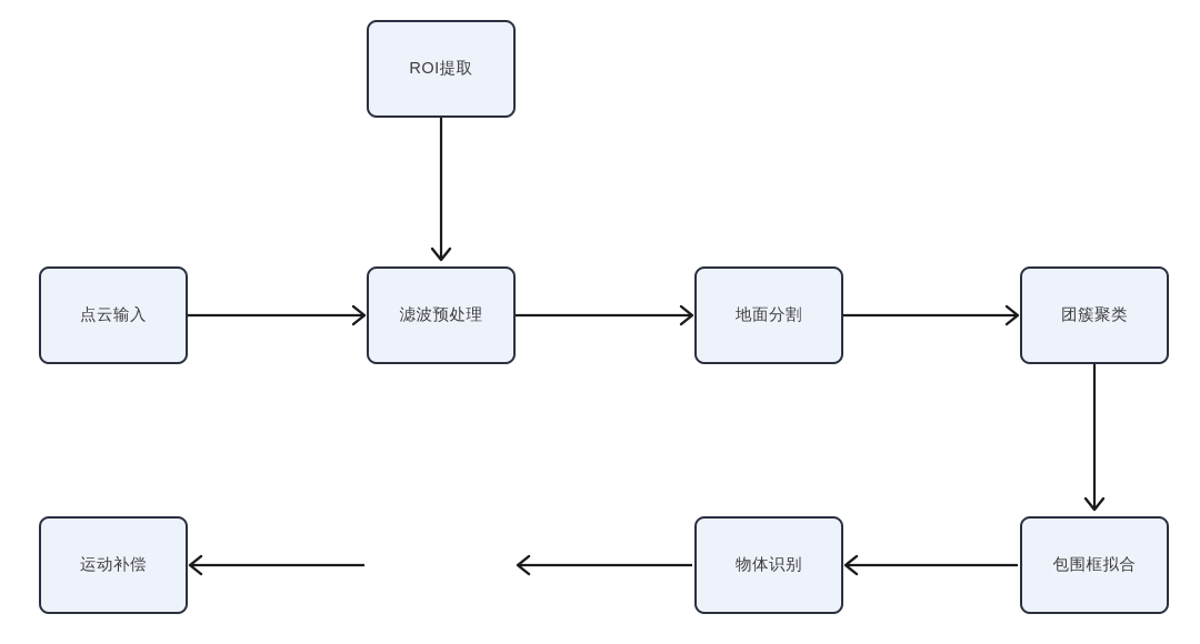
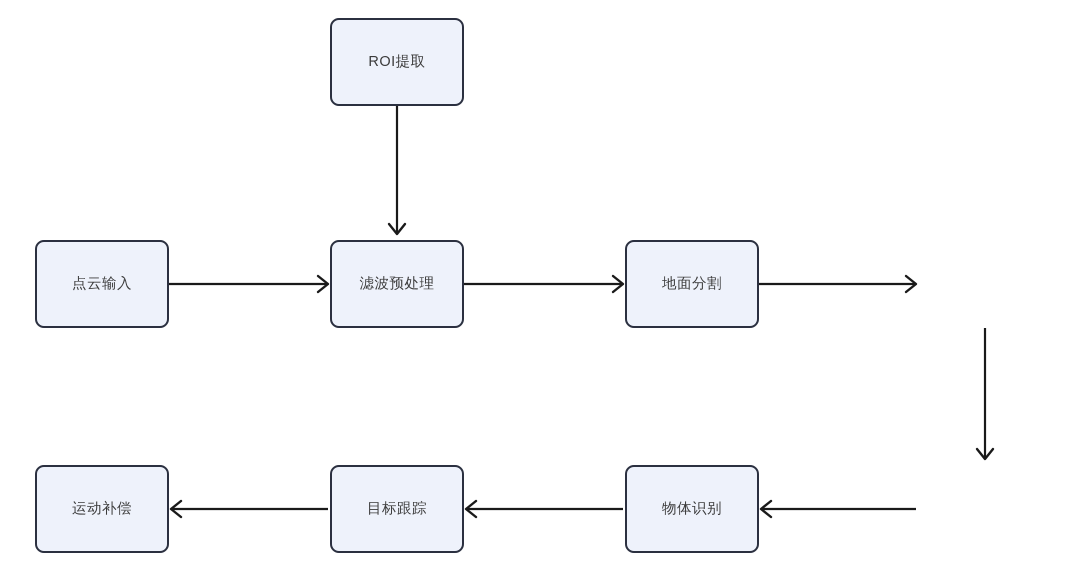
  ROI提取
  点云输入
  滤波预处理
  地面分割
- 团簇聚类
- 包围框拟合
  物体识别
+ 目标跟踪
  运动补偿
